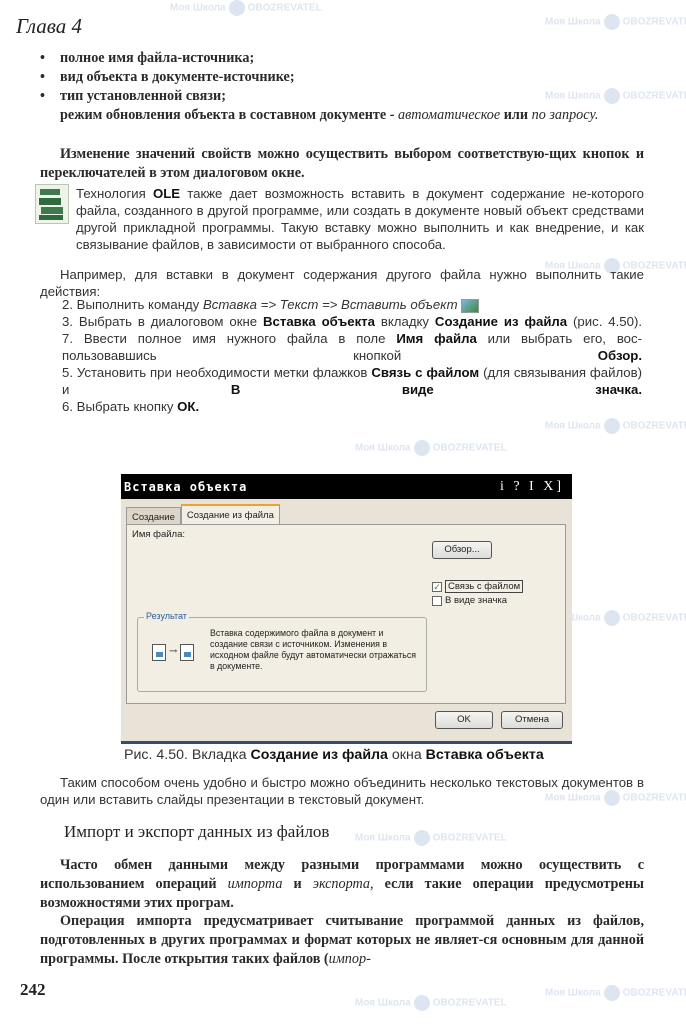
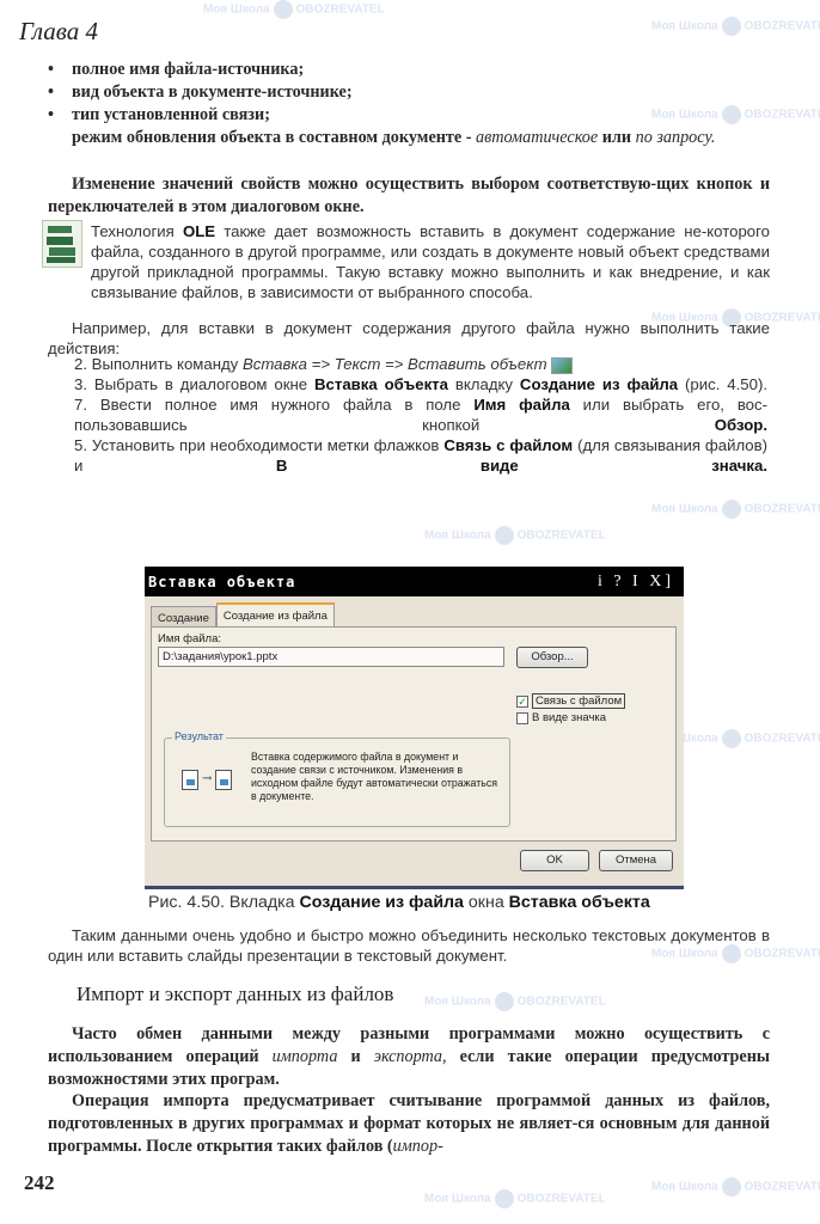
  Моя Школа OBOZREVATEL
  Моя Школа OBOZREVAT
  Моя Школа OBOZREVAT
  Моя Школа OBOZREVAT
  Моя Школа OBOZREVAT
  Школа OBOZREVAT
  Моя Школа OBOZREVAT
  Моя Школа OBOZREVAT
  Моя Школа OBOZREVATEL
  Моя Школа OBOZREVATEL
  Моя Школа OBOZREVATEL
  Глава 4
  •
  полное имя файла-источника;
  •
  вид объекта в документе-источнике;
  •
  тип установленной связи;
  режим обновления объекта в составном документе - автоматическое или по запросу.
  Изменение значений свойств можно осуществить выбором соответствую-щих кнопок и переключателей в этом диалоговом окне.
  Технология OLE также дает возможность вставить в документ содержание не-которого файла, созданного в другой программе, или создать в документе новый объект средствами другой прикладной программы. Такую вставку можно выполнить и как внедрение, и как связывание файлов, в зависимости от выбранного способа.
  Например, для вставки в документ содержания другого файла нужно выполнить такие действия:
  2. Выполнить команду Вставка => Текст => Вставить объект
  3. Выбрать в диалоговом окне Вставка объекта вкладку Создание из файла (рис. 4.50).
  7. Ввести полное имя нужного файла в поле Имя файла или выбрать его, вос-пользовавшись кнопкой Обзор.
  5. Установить при необходимости метки флажков Связь с файлом (для связывания файлов) и В виде значка.
- 6. Выбрать кнопку ОК.
  Вставка объекта
  i ? I X]
  Создание
  Создание из файла
  Имя файла:
+ D:\задания\урок1.pptx
  Обзор...
  ✓
  Связь с файлом
  В виде значка
  Результат
  →
  Вставка содержимого файла в документ и создание связи с источником. Изменения в исходном файле будут автоматически отражаться в документе.
  OK
  Отмена
  Рис. 4.50. Вкладка Создание из файла окна Вставка объекта
- Таким способом очень удобно и быстро можно объединить несколько текстовых документов в один или вставить слайды презентации в текстовый документ.
+ Таким данными очень удобно и быстро можно объединить несколько текстовых документов в один или вставить слайды презентации в текстовый документ.
  Импорт и экспорт данных из файлов
  Часто обмен данными между разными программами можно осуществить с использованием операций импорта и экспорта, если такие операции предусмотрены возможностями этих програм.
  Операция импорта предусматривает считывание программой данных из файлов, подготовленных в других программах и формат которых не являет-ся основным для данной программы. После открытия таких файлов (импор-
  242
